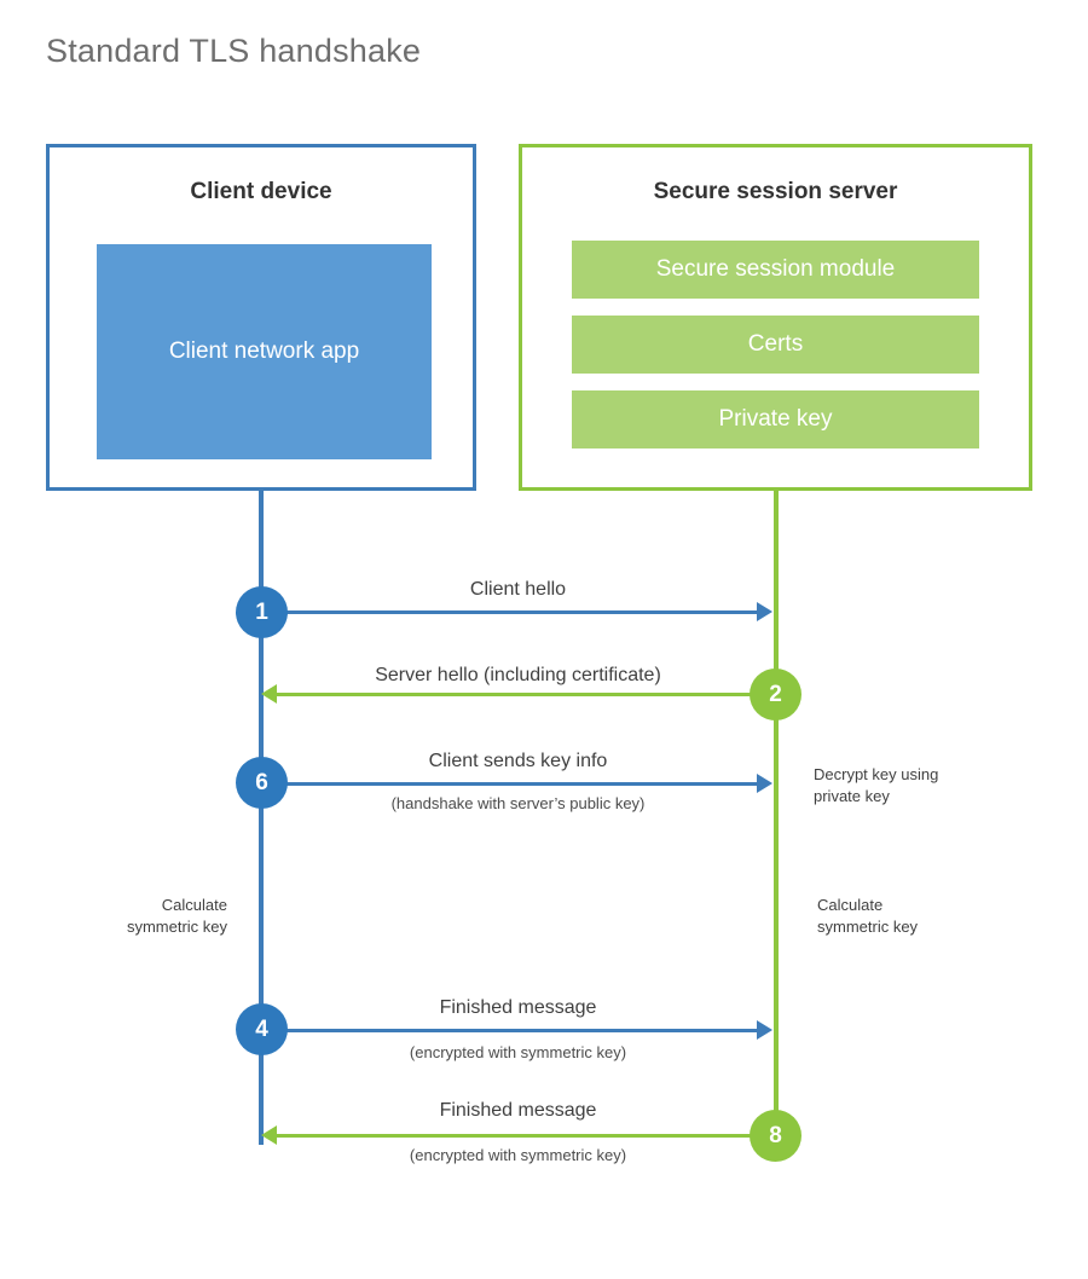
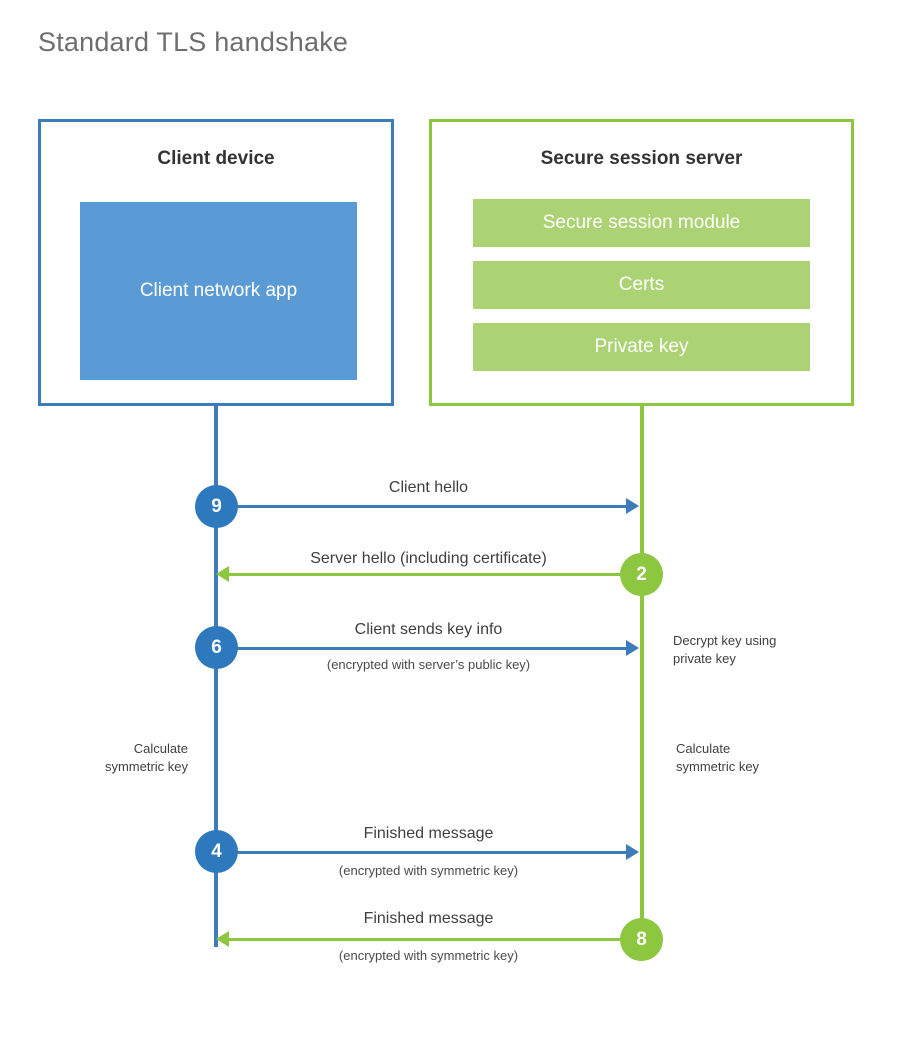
  Standard TLS handshake
  Client device
  Client network app
  Secure session server
  Secure session module
  Certs
  Private key
  Client hello
- 1
+ 9
  Server hello (including certificate)
  2
  Client sends key info
- (handshake with server’s public key)
+ (encrypted with server’s public key)
  6
  Decrypt key using
  private key
  Calculate
  symmetric key
  Calculate
  symmetric key
  Finished message
  (encrypted with symmetric key)
  4
  Finished message
  (encrypted with symmetric key)
  8
